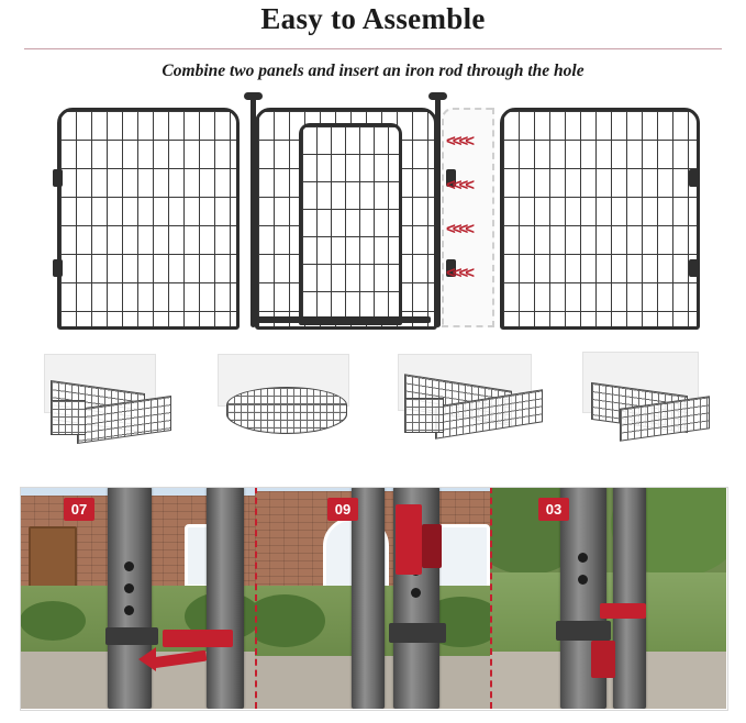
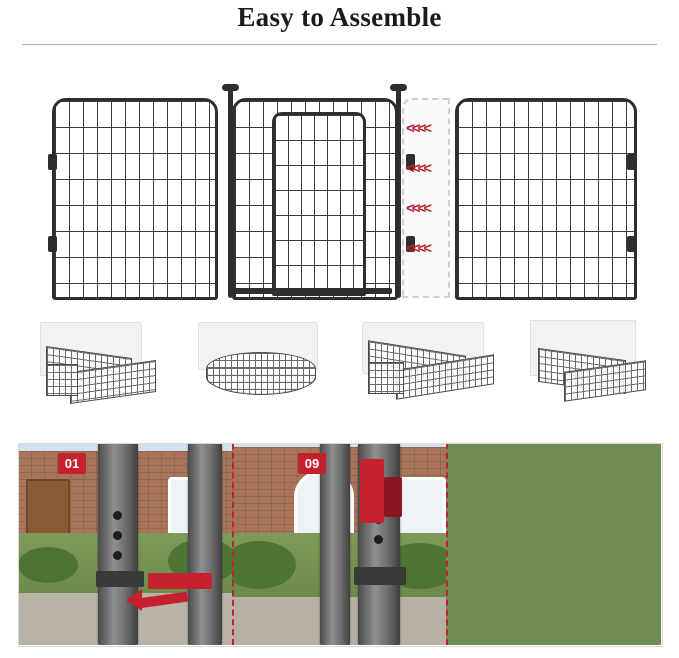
  Easy to Assemble
- Combine two panels and insert an iron rod through the hole
  <<<<
  <<<<
  <<<<
  <<<<
- 07
+ 01
  09
- 03
